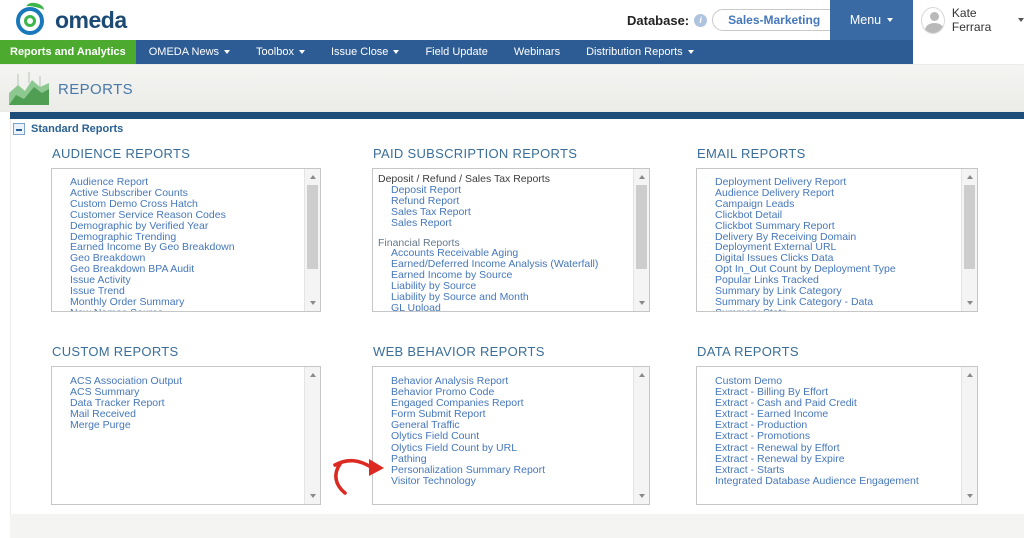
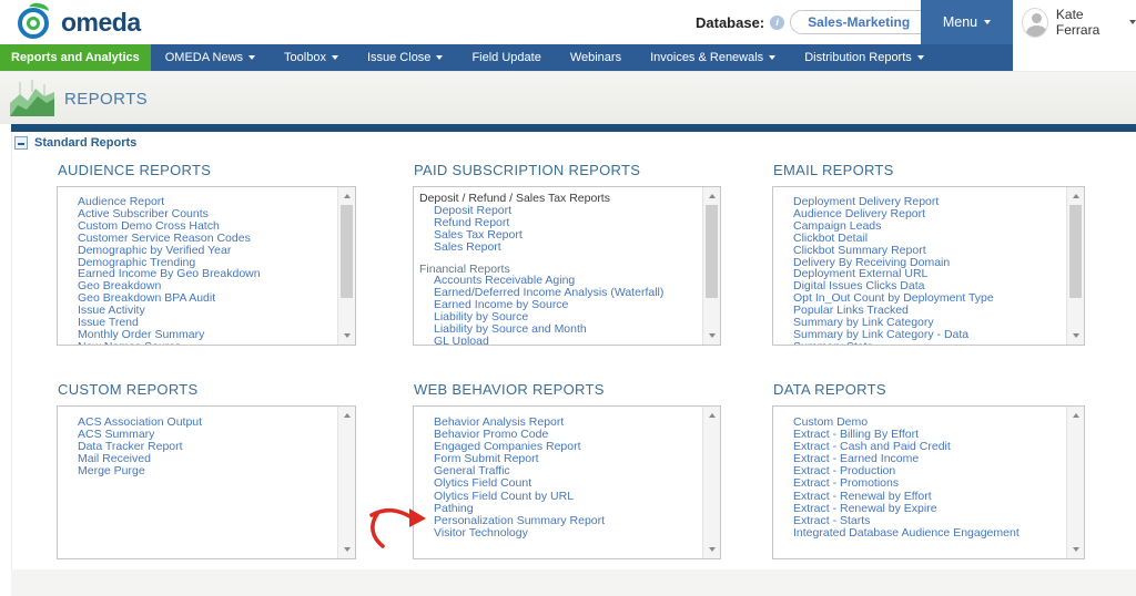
  omeda
  Database:
  Sales-Marketing
  Menu
  Kate Ferrara
  Reports and Analytics
  OMEDA News
  Toolbox
  Issue Close
  Field Update
  Webinars
+ Invoices & Renewals
  Distribution Reports
  REPORTS
  Standard Reports
  AUDIENCE REPORTS
  Audience Report
  Active Subscriber Counts
  Custom Demo Cross Hatch
  Customer Service Reason Codes
  Demographic by Verified Year
  Demographic Trending
  Earned Income By Geo Breakdown
  Geo Breakdown
  Geo Breakdown BPA Audit
  Issue Activity
  Issue Trend
  Monthly Order Summary
  PAID SUBSCRIPTION REPORTS
  Deposit / Refund / Sales Tax Reports
  Deposit Report
  Refund Report
  Sales Tax Report
  Sales Report
  Financial Reports
  Accounts Receivable Aging
  Earned/Deferred Income Analysis (Waterfall)
  Earned Income by Source
  Liability by Source
  Liability by Source and Month
  GL Upload
  EMAIL REPORTS
  Deployment Delivery Report
  Audience Delivery Report
  Campaign Leads
  Clickbot Detail
  Clickbot Summary Report
  Delivery By Receiving Domain
  Deployment External URL
  Digital Issues Clicks Data
  Opt In_Out Count by Deployment Type
  Popular Links Tracked
  Summary by Link Category
  Summary by Link Category - Data
  CUSTOM REPORTS
  ACS Association Output
  ACS Summary
  Data Tracker Report
  Mail Received
  Merge Purge
  WEB BEHAVIOR REPORTS
  Behavior Analysis Report
  Behavior Promo Code
  Engaged Companies Report
  Form Submit Report
  General Traffic
  Olytics Field Count
  Olytics Field Count by URL
  Pathing
  Personalization Summary Report
  Visitor Technology
  DATA REPORTS
  Custom Demo
  Extract - Billing By Effort
  Extract - Cash and Paid Credit
  Extract - Earned Income
  Extract - Production
  Extract - Promotions
  Extract - Renewal by Effort
  Extract - Renewal by Expire
  Extract - Starts
  Integrated Database Audience Engagement
